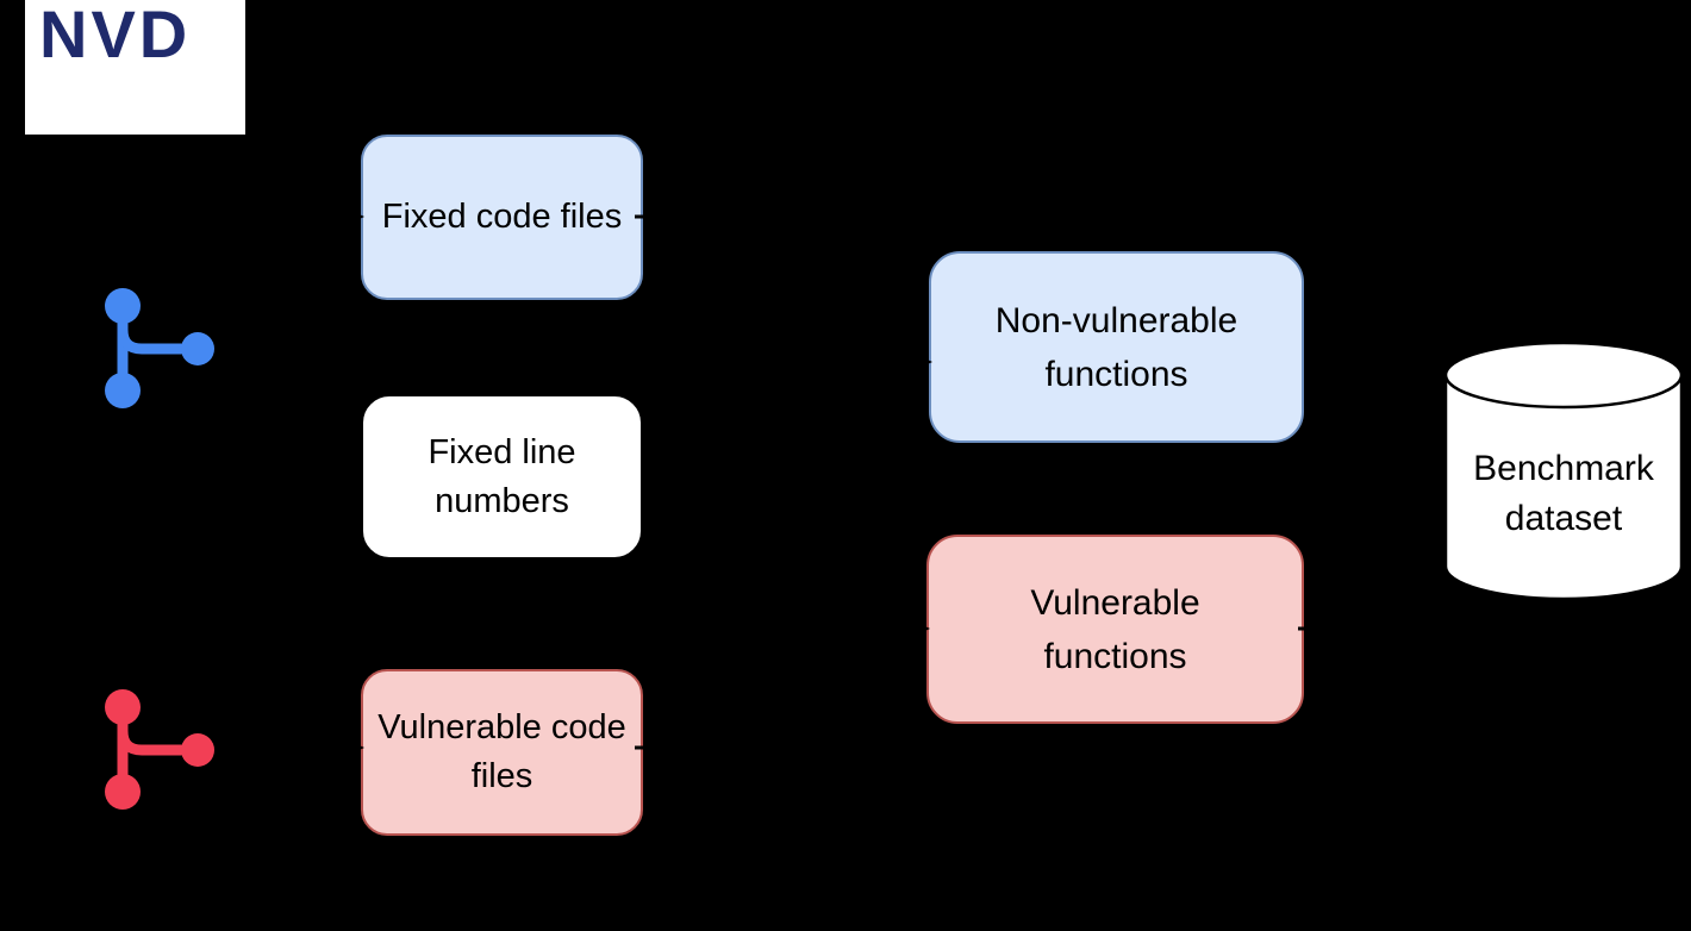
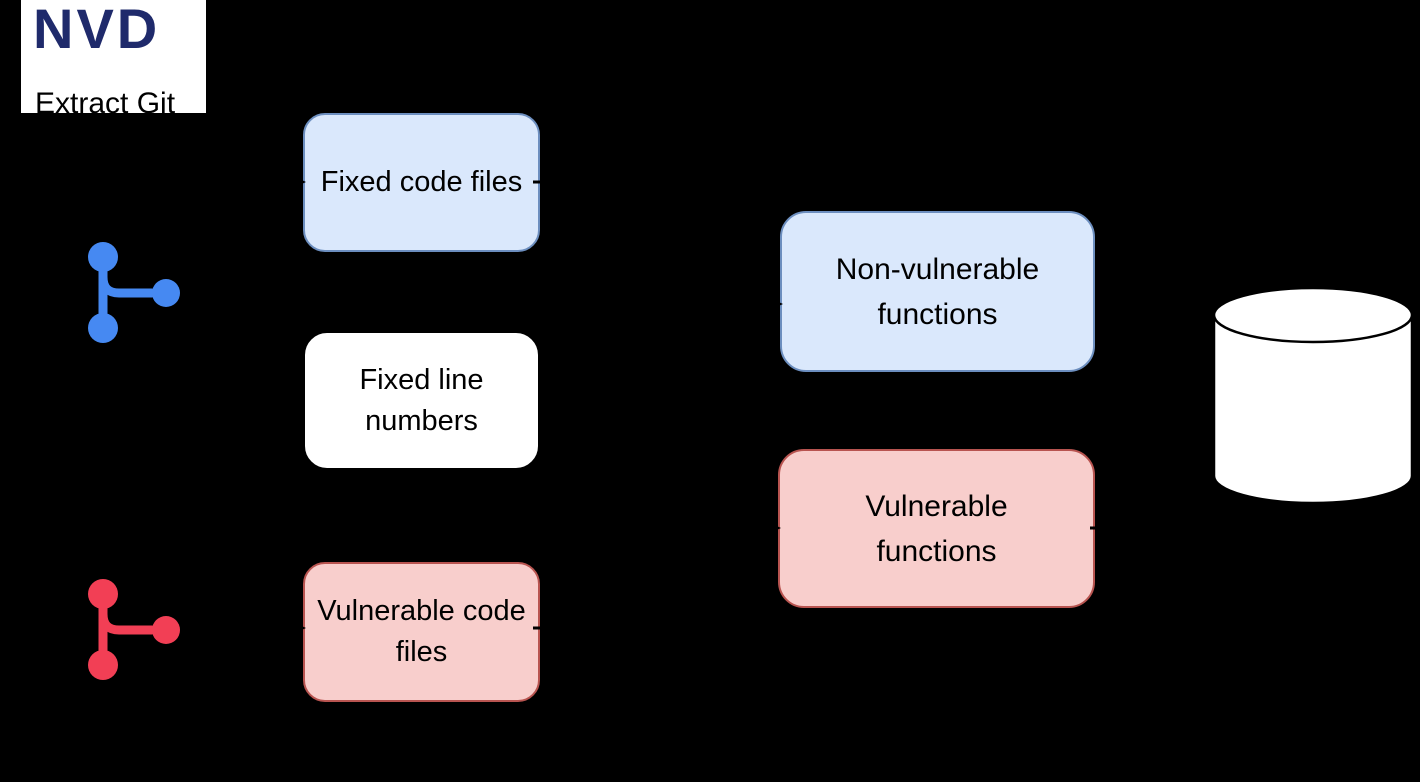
  NVD
+ Extract Git
  Fixed code files
  Fixed line numbers
  Vulnerable code files
  Non-vulnerable functions
  Vulnerable functions
- Benchmark dataset
